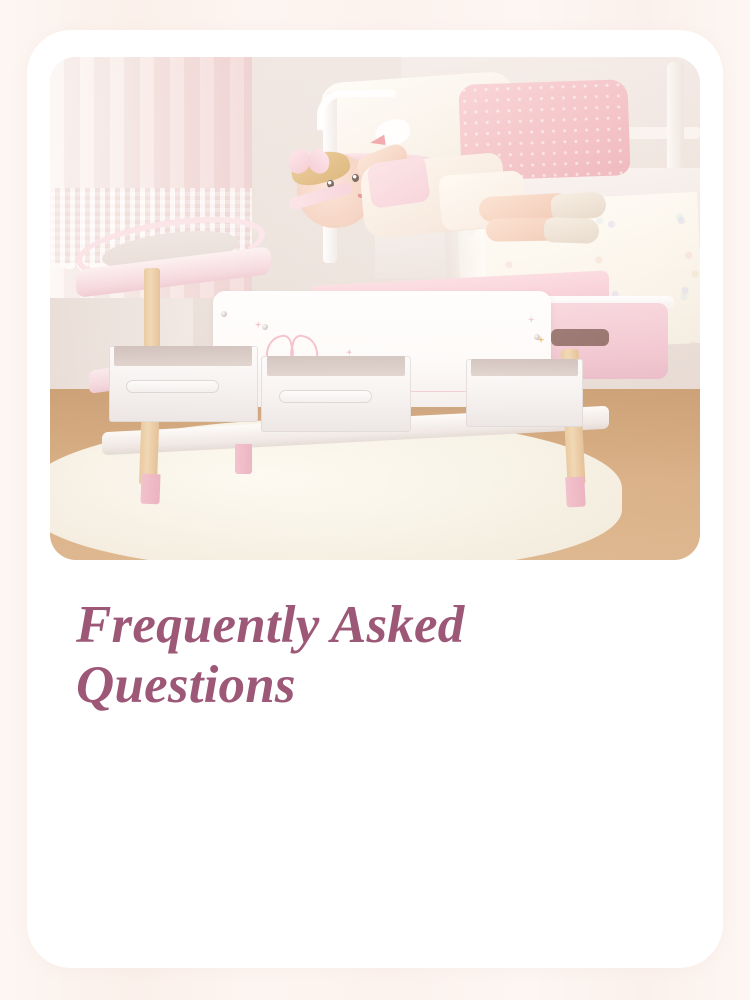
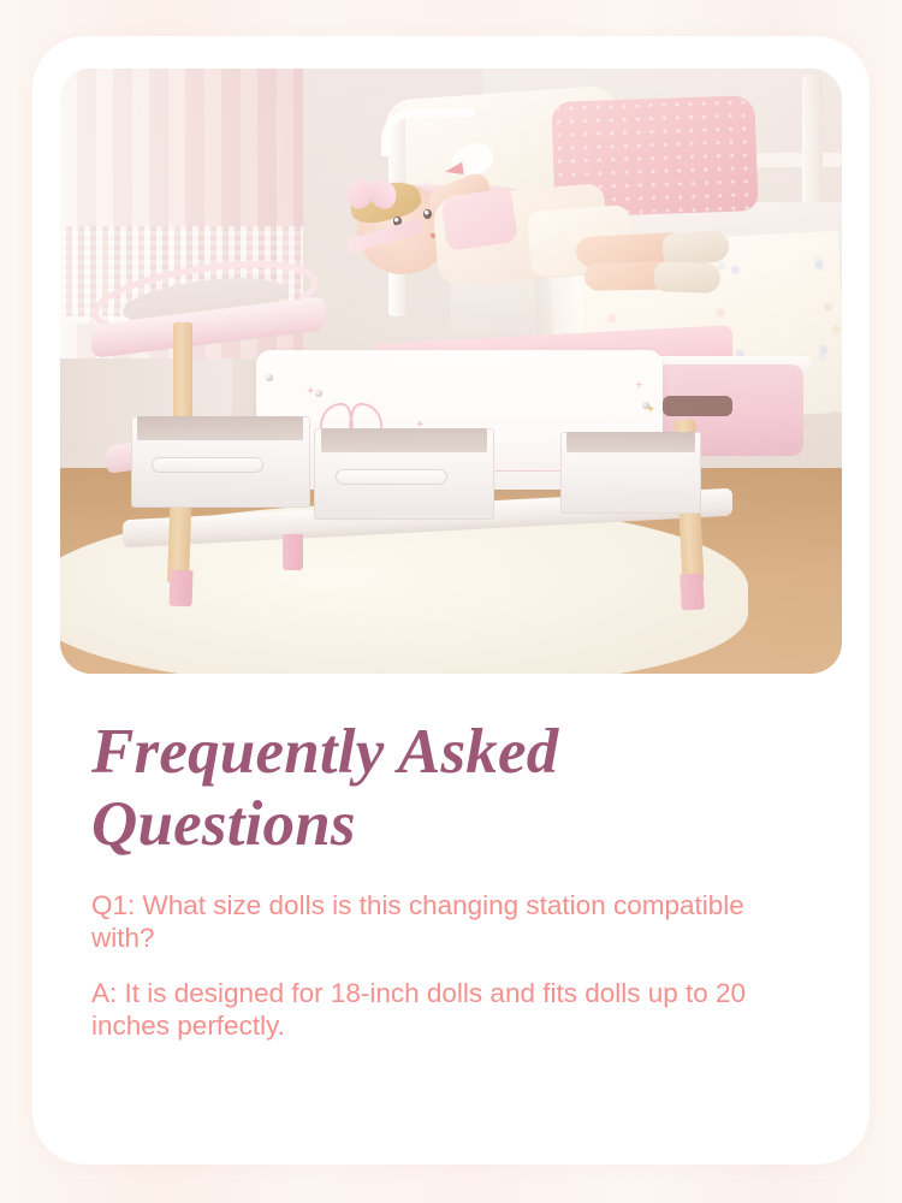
  Frequently Asked Questions
+ Q1: What size dolls is this changing station compatible with?
+ A: It is designed for 18-inch dolls and fits dolls up to 20 inches perfectly.
